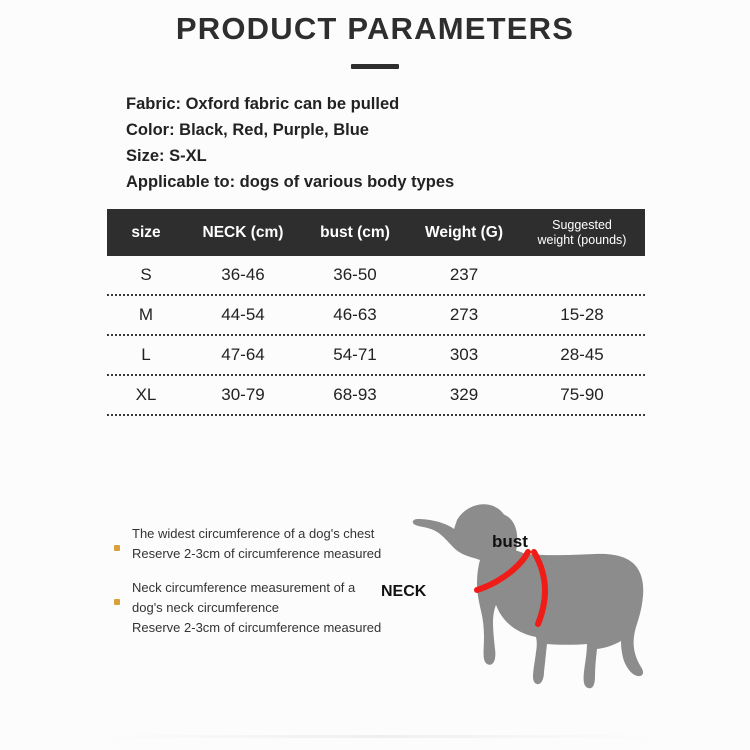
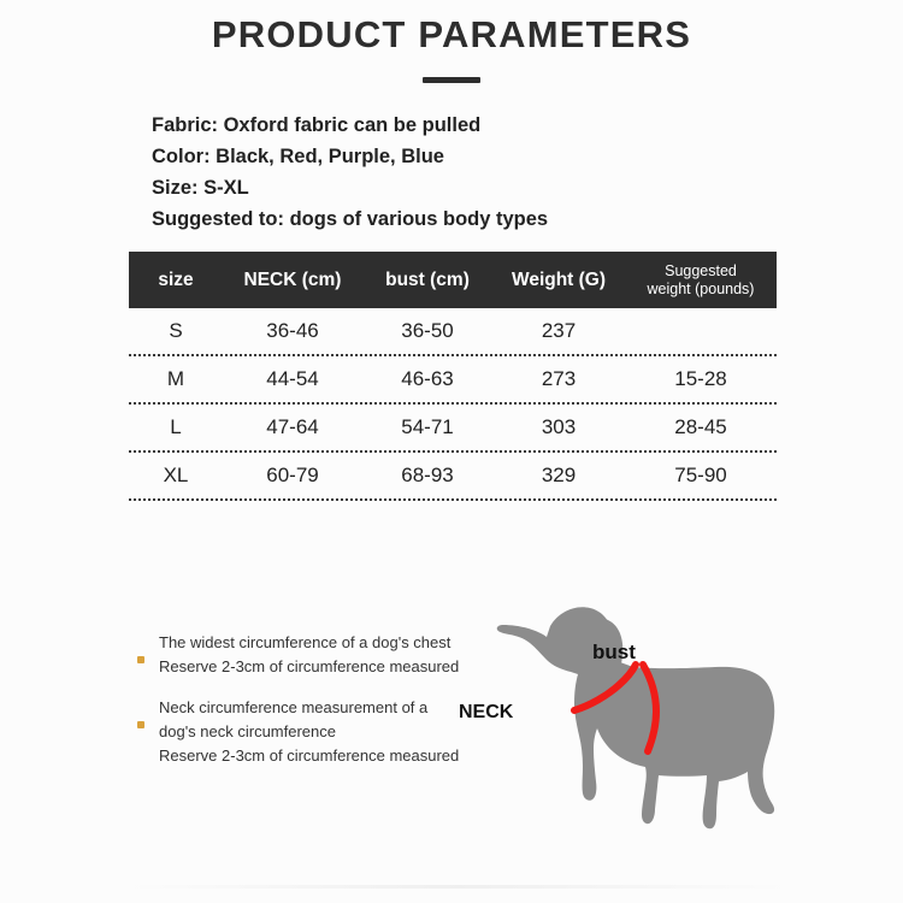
  PRODUCT PARAMETERS
  Fabric: Oxford fabric can be pulled
  Color: Black, Red, Purple, Blue
  Size: S-XL
- Applicable to: dogs of various body types
+ Suggested to: dogs of various body types
  size
  NECK (cm)
  bust (cm)
  Weight (G)
  Suggested
  weight (pounds)
  S
  36-46
  36-50
  237
  M
  44-54
  46-63
  273
  15-28
  L
  47-64
  54-71
  303
  28-45
  XL
- 30-79
+ 60-79
  68-93
  329
  75-90
  The widest circumference of a dog's chest
  Reserve 2-3cm of circumference measured
  Neck circumference measurement of a
  dog's neck circumference
  Reserve 2-3cm of circumference measured
  bust
  NECK
